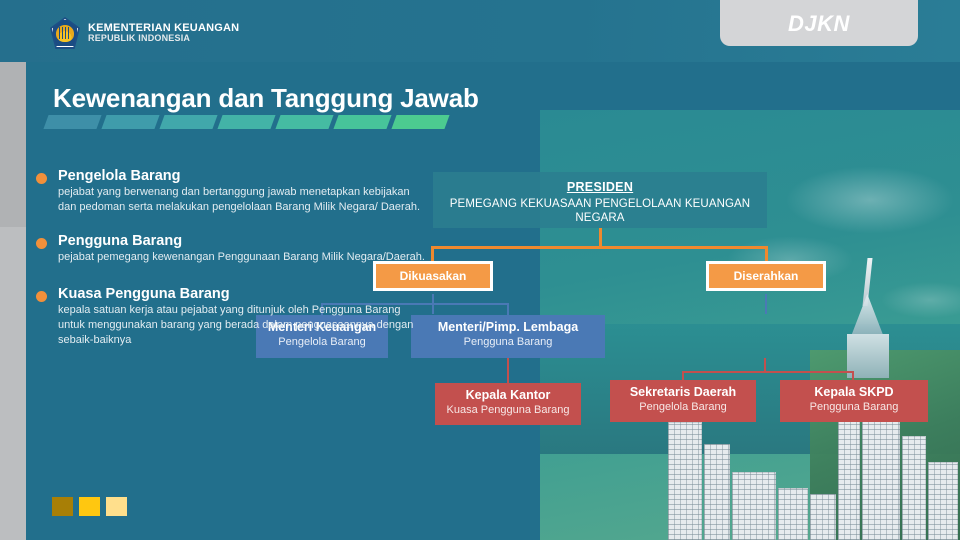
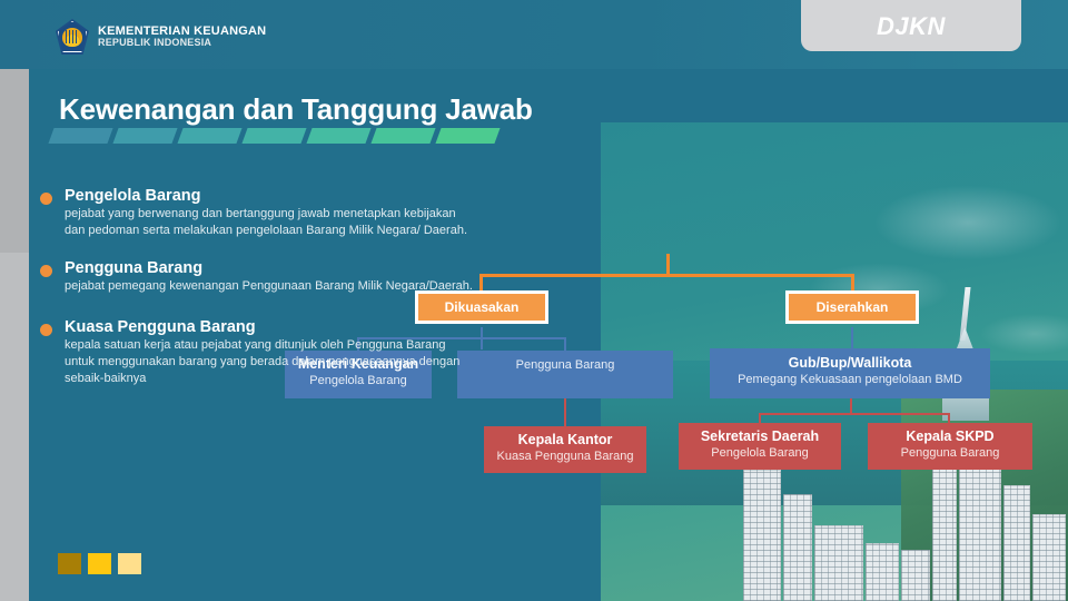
  DJKN
  KEMENTERIAN KEUANGAN
  REPUBLIK INDONESIA
  Kewenangan dan Tanggung Jawab
  Pengelola Barang
  pejabat yang berwenang dan bertanggung jawab menetapkan kebijakan dan pedoman serta melakukan pengelolaan Barang Milik Negara/ Daerah.
  Pengguna Barang
  pejabat pemegang kewenangan Penggunaan Barang Milik Negara/Daerah.
  Kuasa Pengguna Barang
  kepala satuan kerja atau pejabat yang ditunjuk oleh Pengguna Barang untuk menggunakan barang yang berada dalam penguasaannya dengan sebaik-baiknya
- PRESIDEN
- PEMEGANG KEKUASAAN PENGELOLAAN KEUANGAN NEGARA
  Dikuasakan
  Diserahkan
  Menteri Keuangan
  Pengelola Barang
- Menteri/Pimp. Lembaga
  Pengguna Barang
+ Gub/Bup/Wallikota
+ Pemegang Kekuasaan pengelolaan BMD
  Kepala Kantor
  Kuasa Pengguna Barang
  Sekretaris Daerah
  Pengelola Barang
  Kepala SKPD
  Pengguna Barang
